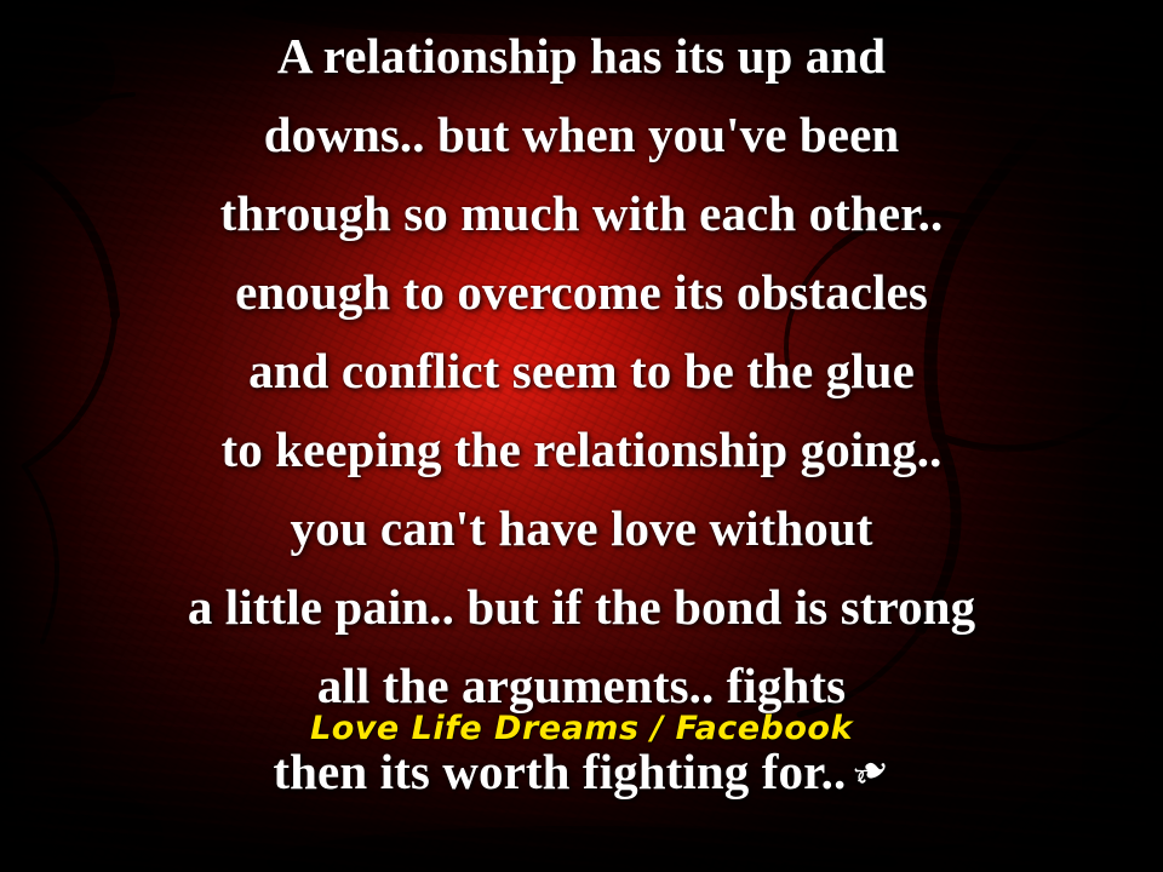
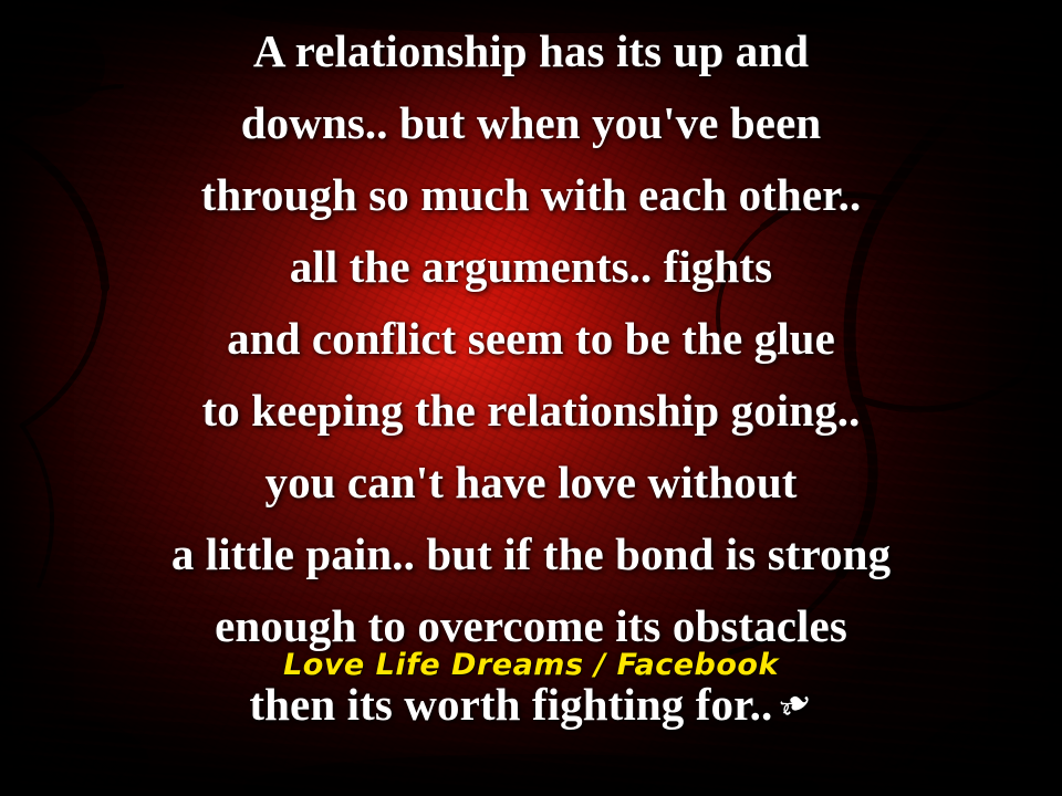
  A relationship has its up and
  downs.. but when you've been
  through so much with each other..
- enough to overcome its obstacles
+ all the arguments.. fights
  and conflict seem to be the glue
  to keeping the relationship going..
  you can't have love without
  a little pain.. but if the bond is strong
- all the arguments.. fights
+ enough to overcome its obstacles
  Love Life Dreams / Facebook
